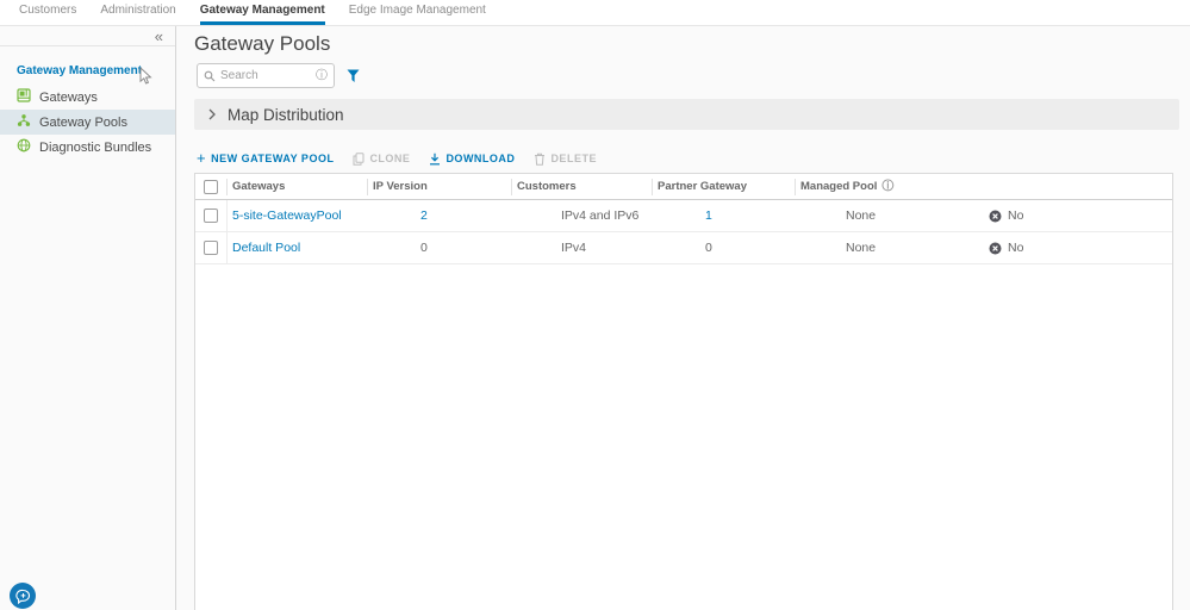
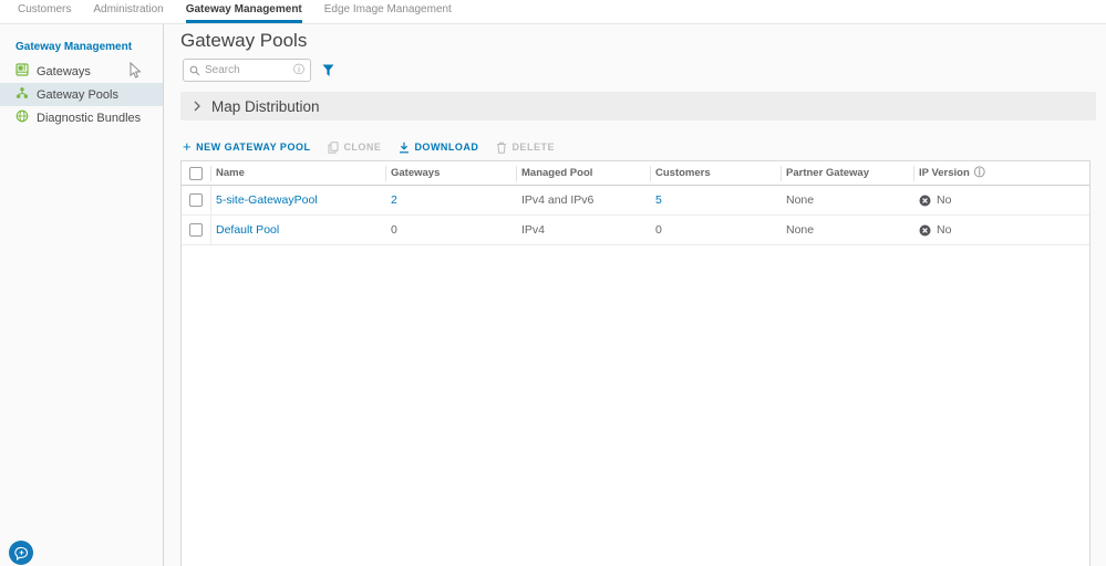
  Customers
  Administration
  Gateway Management
  Edge Image Management
- «
  Gateway Management
  Gateways
  Gateway Pools
  Diagnostic Bundles
  Gateway Pools
  Search
  ⓘ
  Map Distribution
  +
  NEW GATEWAY POOL
  CLONE
  DOWNLOAD
  DELETE
+ Name
  Gateways
- IP Version
+ Managed Pool
  Customers
  Partner Gateway
- Managed Pool
+ IP Version
  ⓘ
  5-site-GatewayPool
  2
  IPv4 and IPv6
- 1
+ 5
  None
  No
  Default Pool
  0
  IPv4
  0
  None
  No
